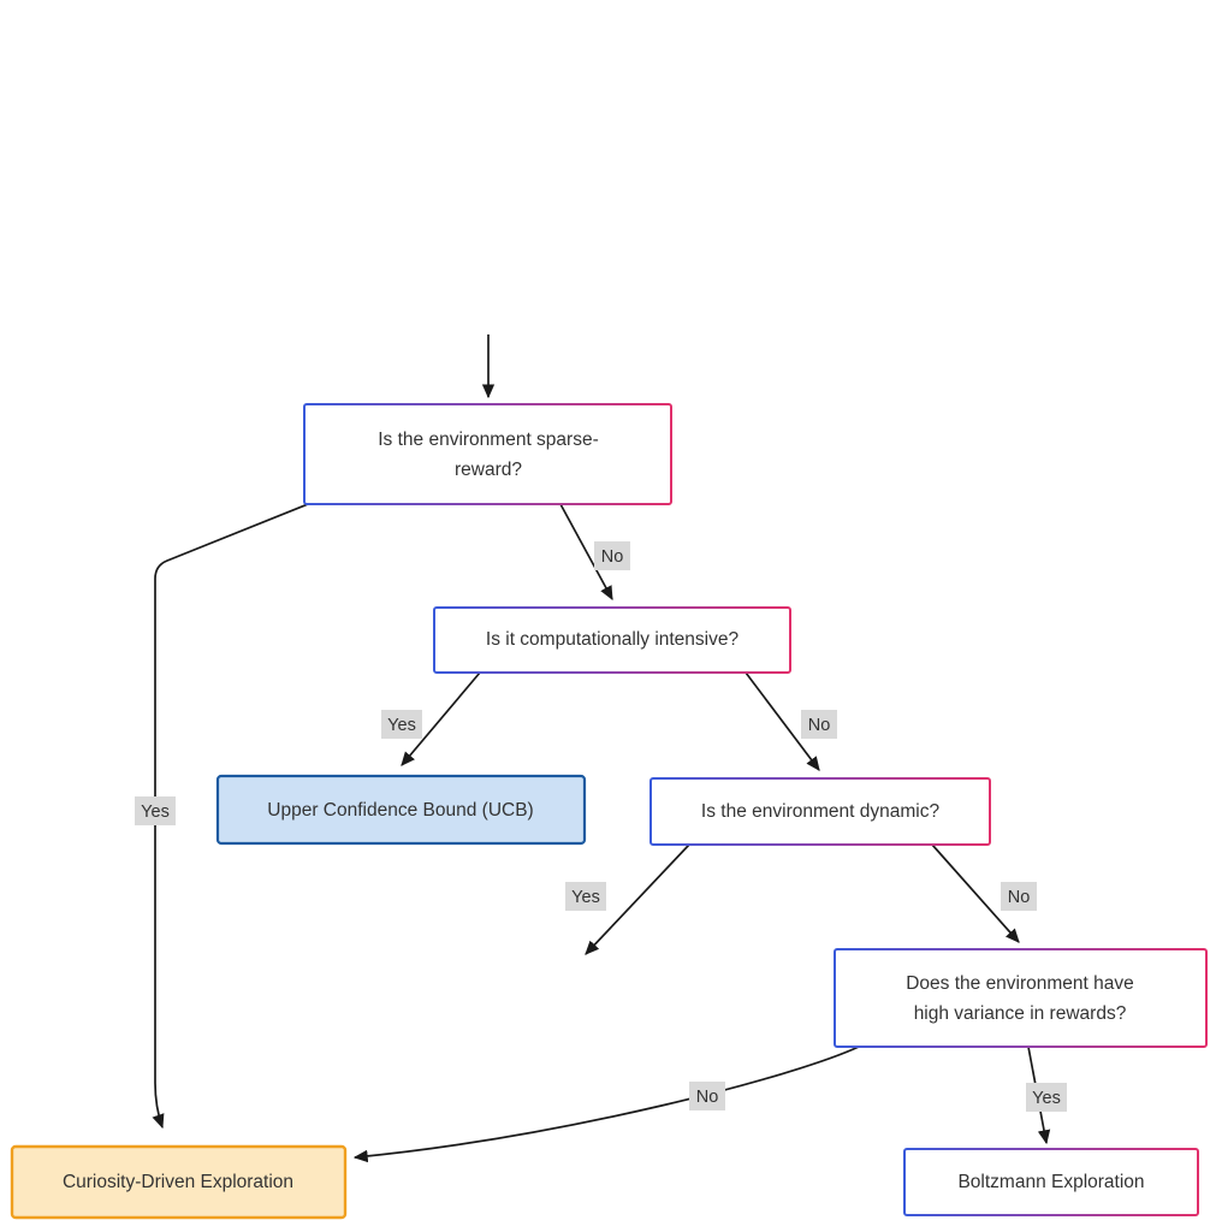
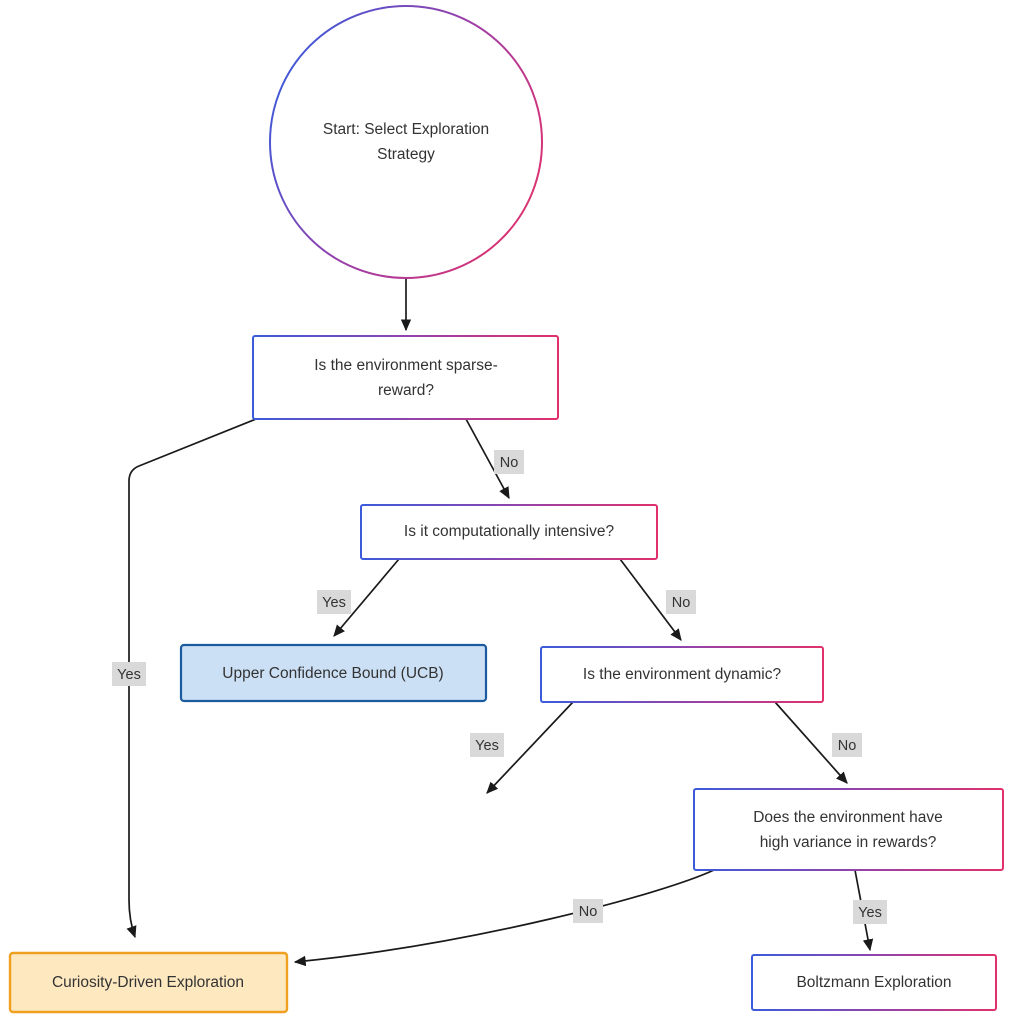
+ Start: Select Exploration
+ Strategy
  Is the environment sparse-
  reward?
  Is it computationally intensive?
  Upper Confidence Bound (UCB)
  Is the environment dynamic?
  Does the environment have
  high variance in rewards?
  Curiosity-Driven Exploration
  Boltzmann Exploration
  Yes
  No
  Yes
  No
  Yes
  No
  Yes
  No
